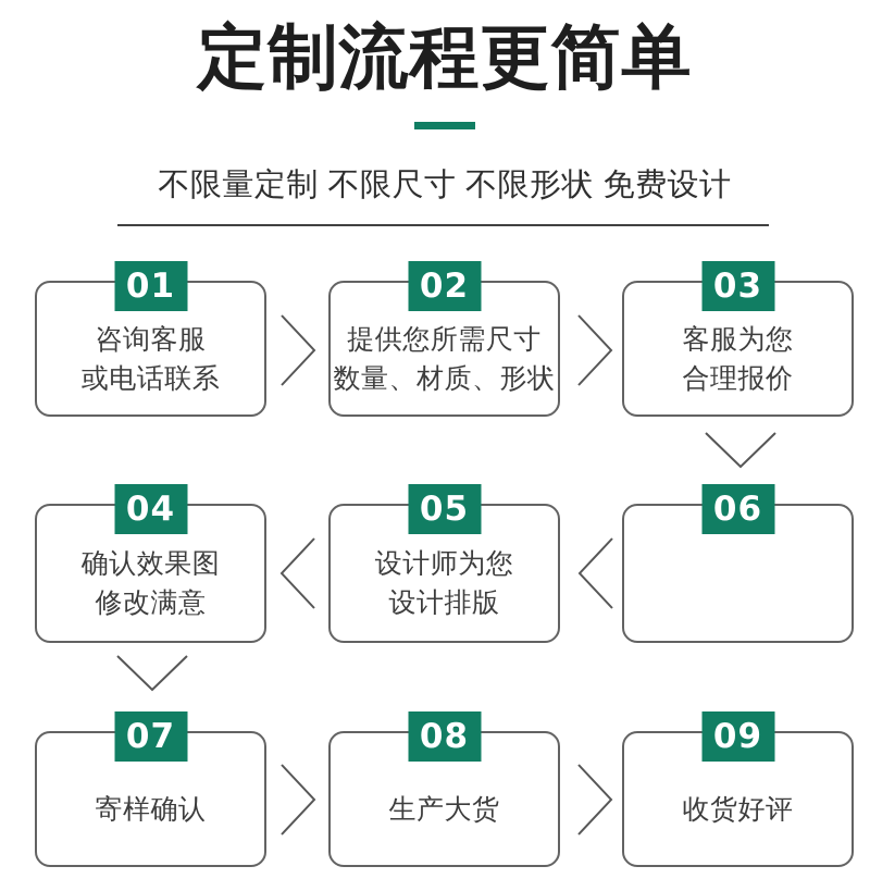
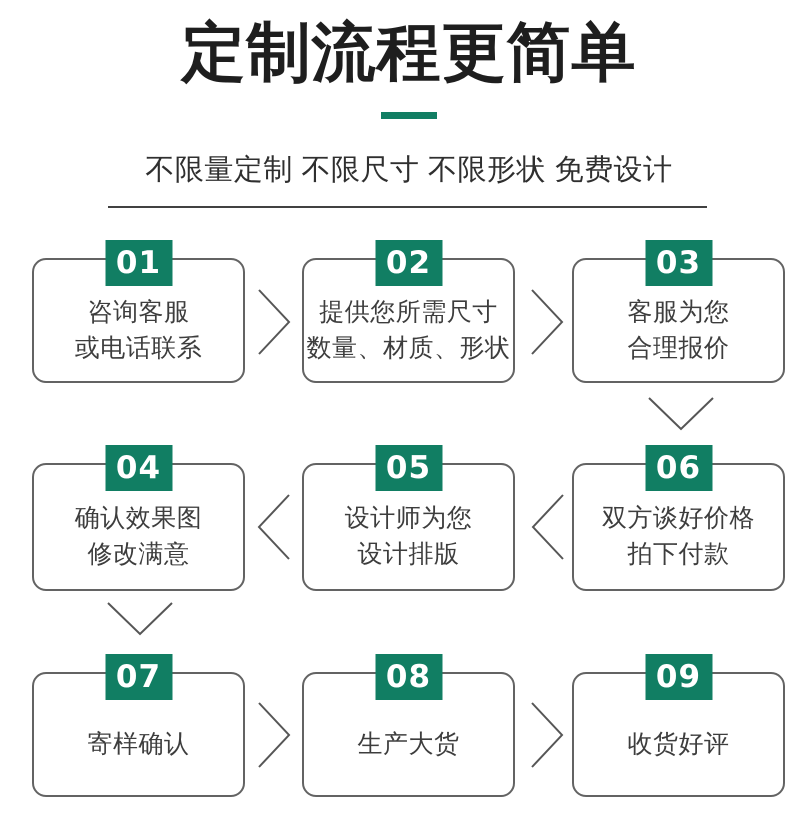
  定制流程更简单
  不限量定制 不限尺寸 不限形状 免费设计
  01
  咨询客服
  或电话联系
  02
  提供您所需尺寸
  数量、材质、形状
  03
  客服为您
  合理报价
  04
  确认效果图
  修改满意
  05
  设计师为您
  设计排版
  06
+ 双方谈好价格
+ 拍下付款
  07
  寄样确认
  08
  生产大货
  09
  收货好评
